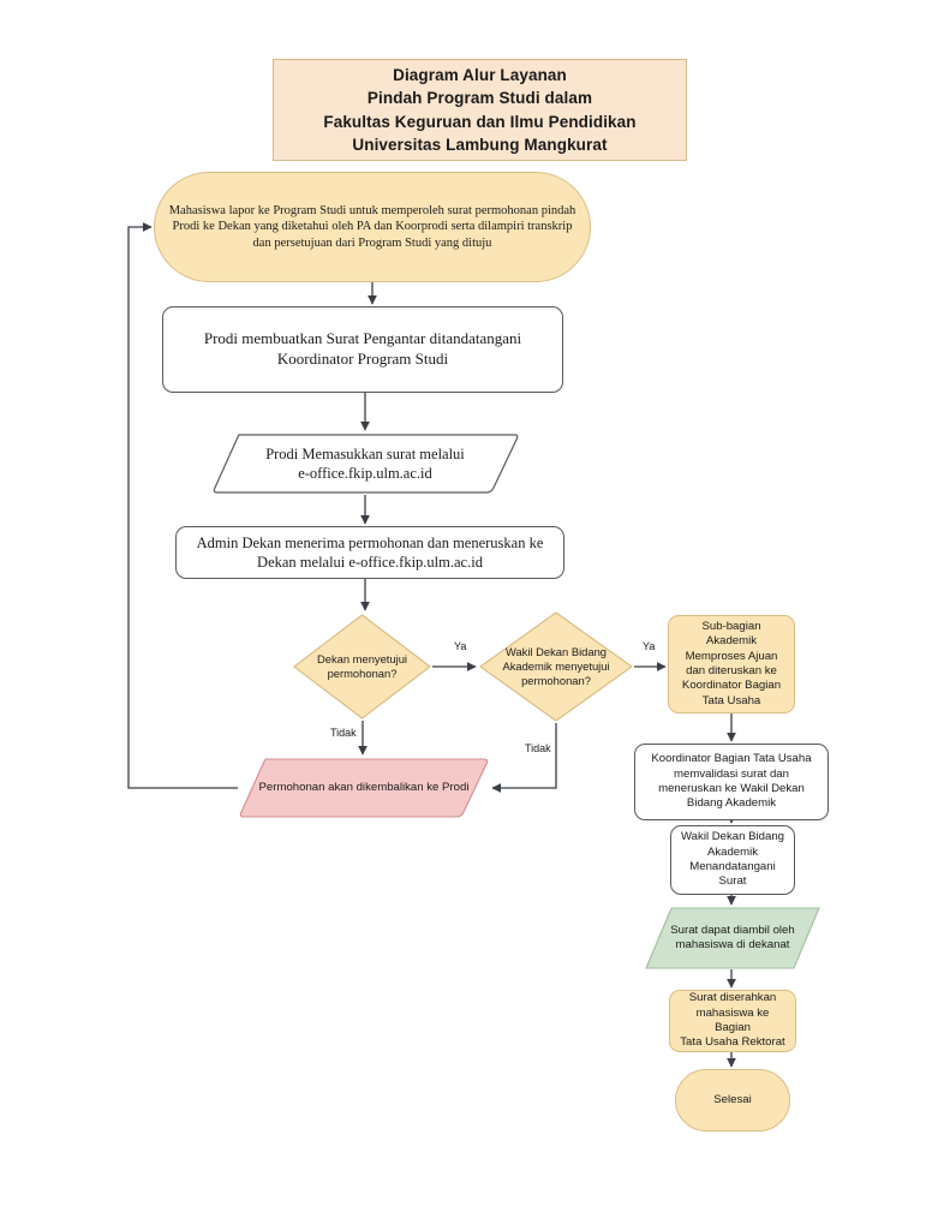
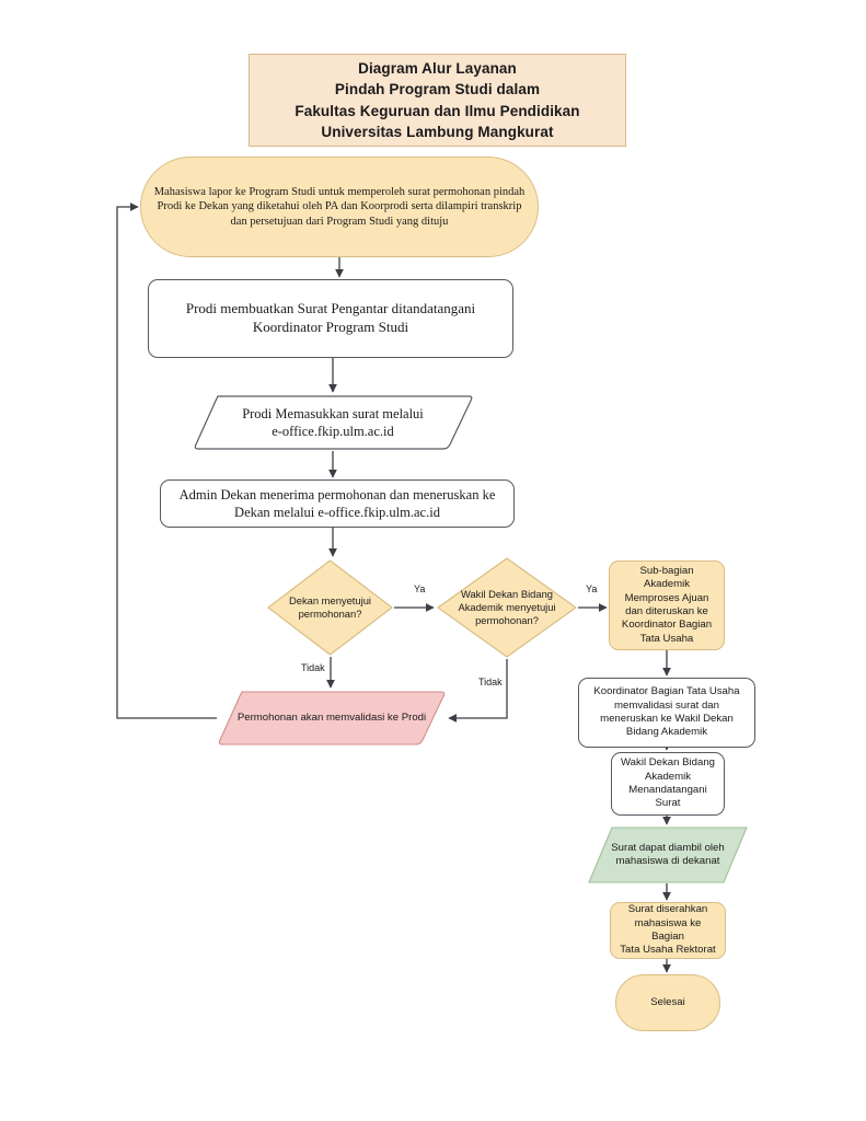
  Diagram Alur Layanan
  Pindah Program Studi dalam
  Fakultas Keguruan dan Ilmu Pendidikan
  Universitas Lambung Mangkurat
  Mahasiswa lapor ke Program Studi untuk memperoleh surat permohonan pindah
  Prodi ke Dekan yang diketahui oleh PA dan Koorprodi serta dilampiri transkrip
  dan persetujuan dari Program Studi yang dituju
  Prodi membuatkan Surat Pengantar ditandatangani
  Koordinator Program Studi
  Prodi Memasukkan surat melalui
  e-office.fkip.ulm.ac.id
  Admin Dekan menerima permohonan dan meneruskan ke
  Dekan melalui e-office.fkip.ulm.ac.id
  Dekan menyetujui
  permohonan?
  Wakil Dekan Bidang
  Akademik menyetujui
  permohonan?
  Sub-bagian Akademik
  Memproses Ajuan
  dan diteruskan ke
  Koordinator Bagian
  Tata Usaha
  Koordinator Bagian Tata Usaha
  memvalidasi surat dan
  meneruskan ke Wakil Dekan
  Bidang Akademik
  Wakil Dekan Bidang
  Akademik
  Menandatangani
  Surat
  Surat dapat diambil oleh
  mahasiswa di dekanat
  Surat diserahkan
  mahasiswa ke Bagian
  Tata Usaha Rektorat
  Selesai
- Permohonan akan dikembalikan ke Prodi
+ Permohonan akan memvalidasi ke Prodi
  Ya
  Ya
  Tidak
  Tidak
